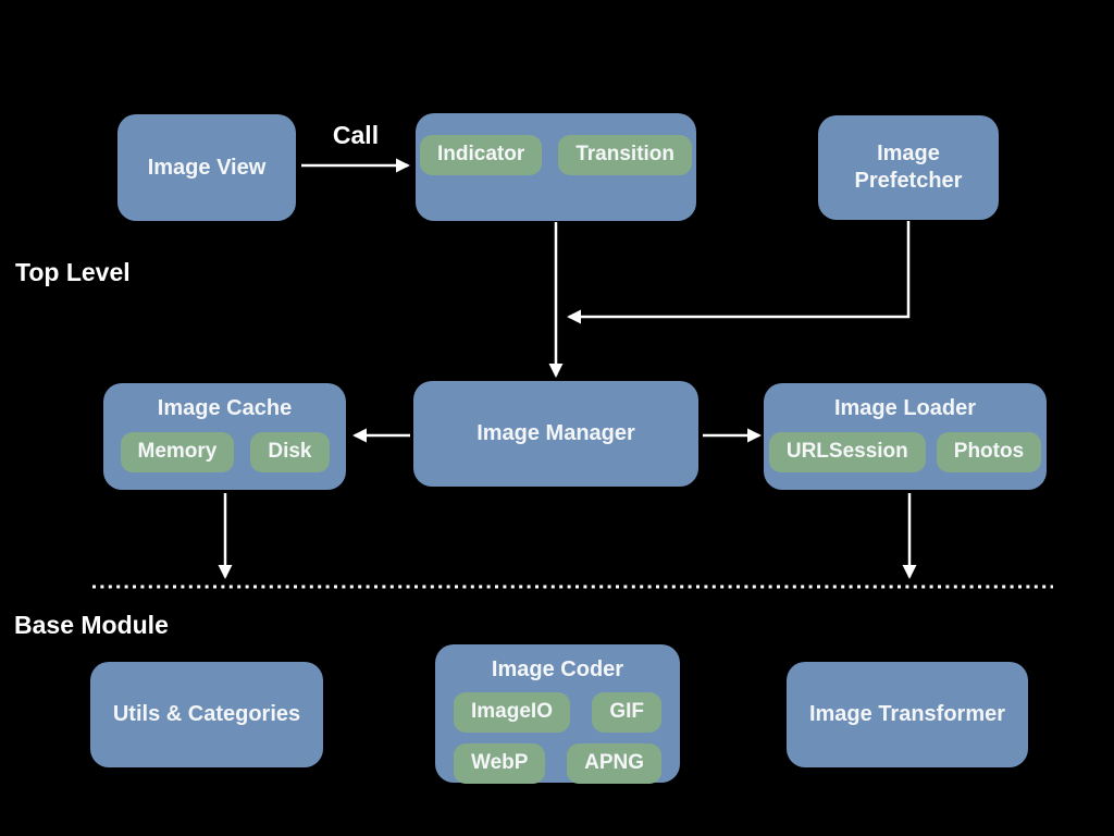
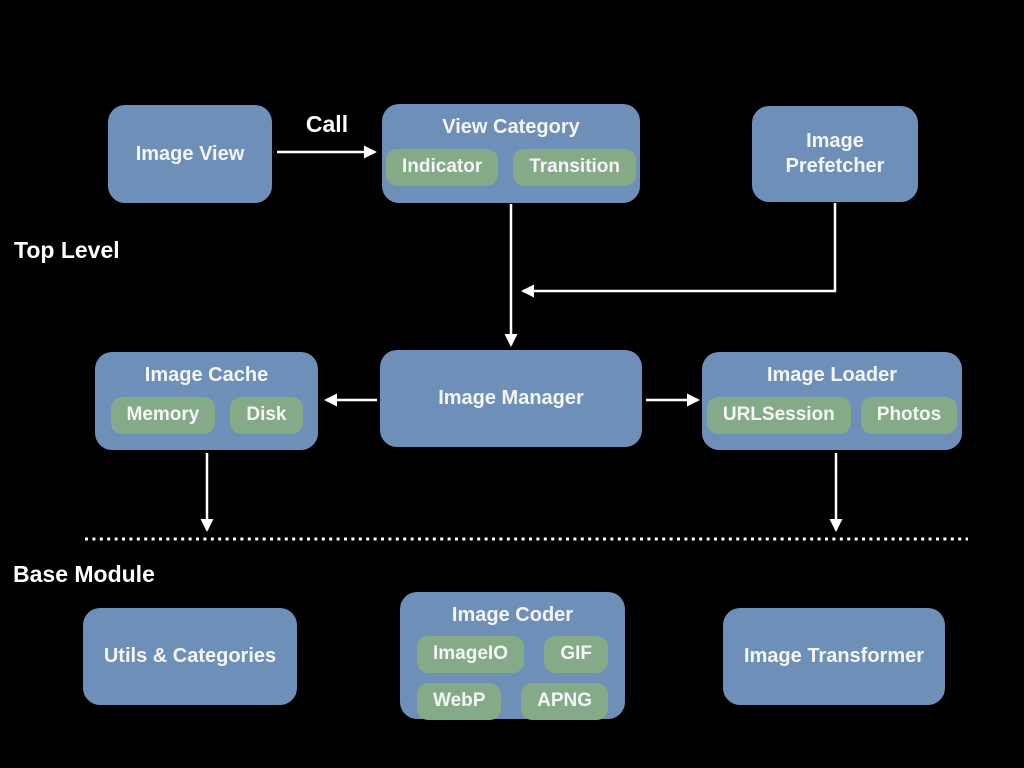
  Top Level
  Base Module
  Call
  Image View
+ View Category
  Indicator
  Transition
  Image Prefetcher
  Image Cache
  Memory
  Disk
  Image Manager
  Image Loader
  URLSession
  Photos
  Utils & Categories
  Image Coder
  ImageIO
  GIF
  WebP
  APNG
  Image Transformer
